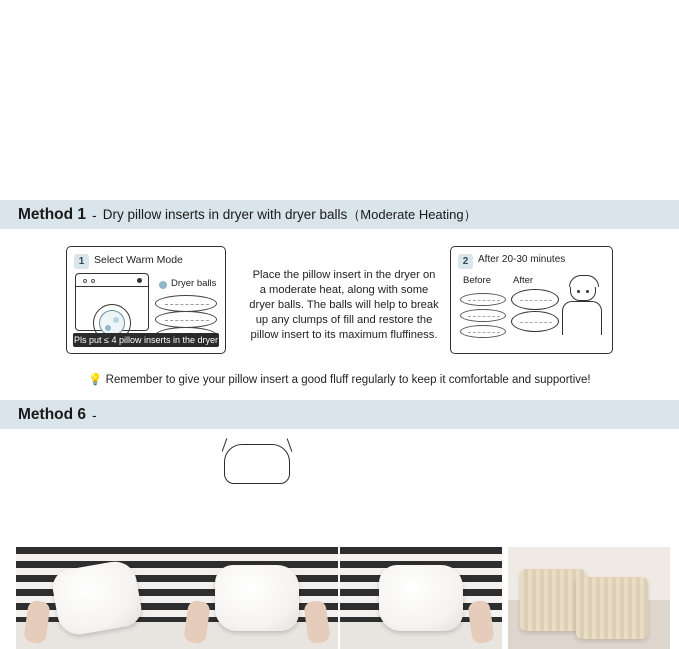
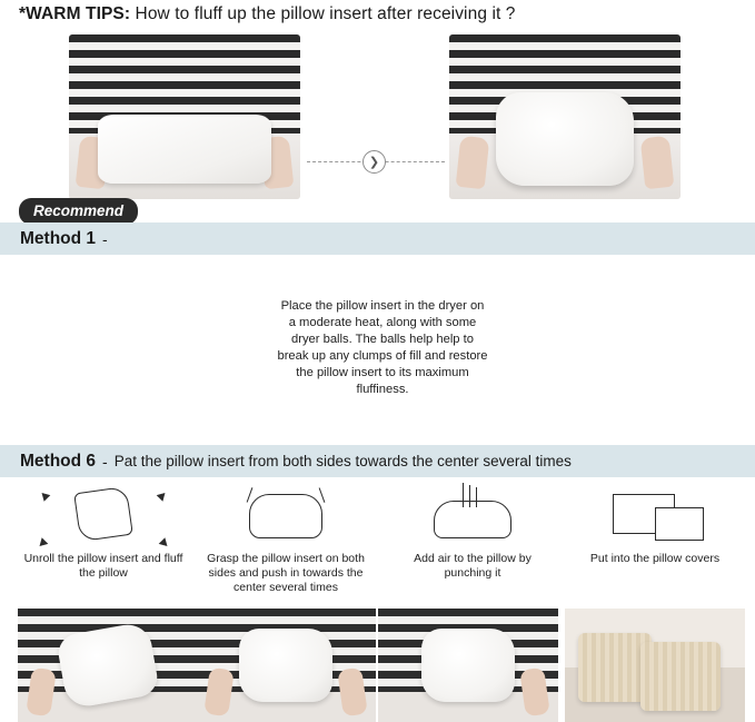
+ *WARM TIPS: How to fluff up the pillow insert after receiving it ?
+ ❯
+ Recommend
  Method 1
  -
- Dry pillow inserts in dryer with dryer balls
- （Moderate Heating）
- 1
- Select Warm Mode
- Dryer balls
- Pls put ≤ 4 pillow inserts in the dryer
- Place the pillow insert in the dryer on a moderate heat, along with some dryer balls. The balls will help to break up any clumps of fill and restore the pillow insert to its maximum fluffiness.
+ Place the pillow insert in the dryer on a moderate heat, along with some dryer balls. The balls help help to break up any clumps of fill and restore the pillow insert to its maximum fluffiness.
- 2
- After 20-30 minutes
- Before
- After
- 💡 Remember to give your pillow insert a good fluff regularly to keep it comfortable and supportive!
  Method 6
  -
+ Pat the pillow insert from both sides towards the center several times
+ Unroll the pillow insert and fluff the pillow
+ Grasp the pillow insert on both sides and push in towards the center several times
+ Add air to the pillow by punching it
+ Put into the pillow covers
